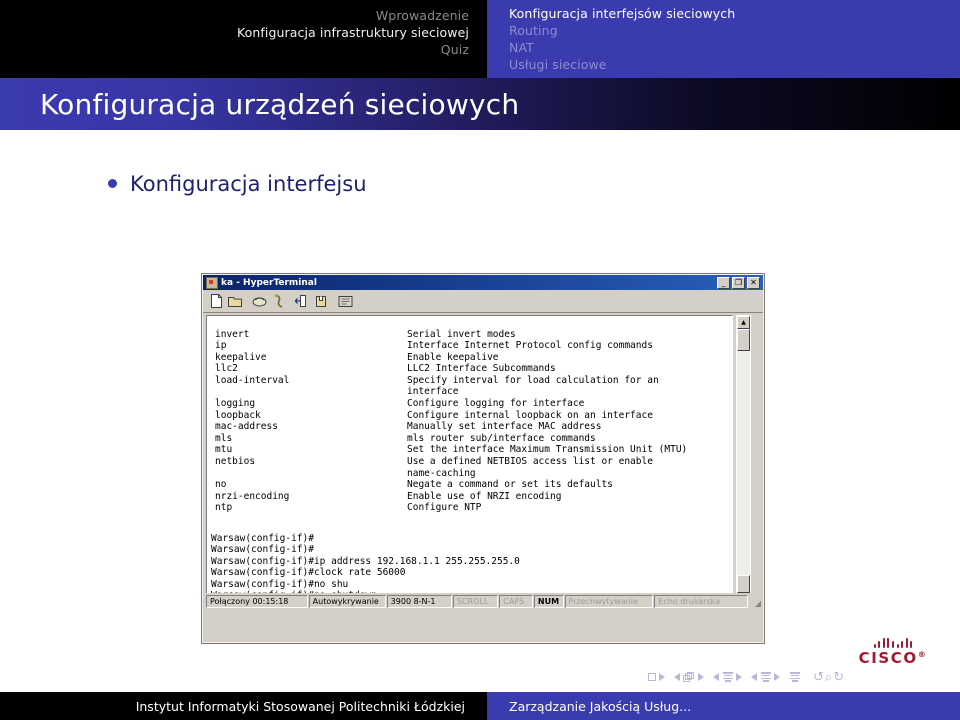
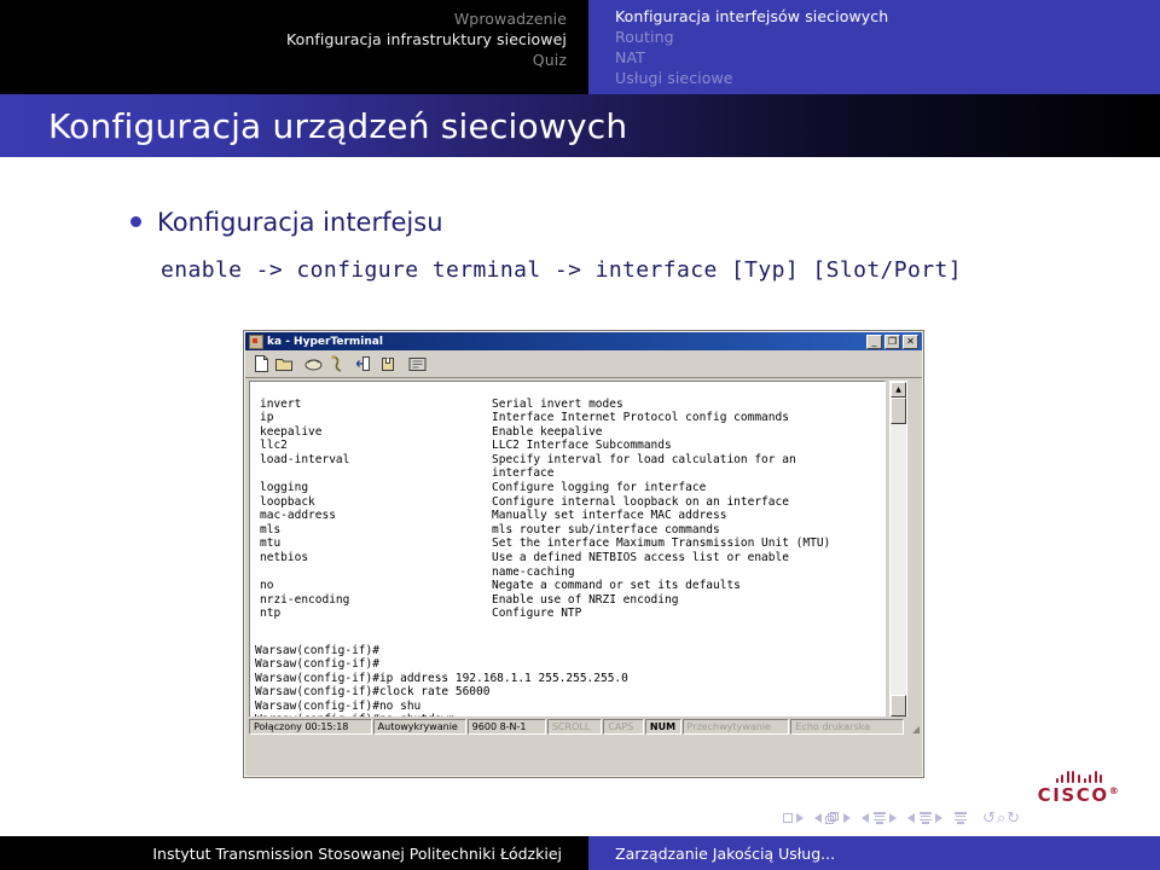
  Wprowadzenie
  Konfiguracja infrastruktury sieciowej
  Quiz
  Konfiguracja interfejsów sieciowych
  Routing
  NAT
  Usługi sieciowe
  Konfiguracja urządzeń sieciowych
  Konfiguracja interfejsu
+ enable -> configure terminal -> interface [Typ] [Slot/Port]
  ka - HyperTerminal
  _
  ❐
  ✕
  invert
  ip
  keepalive
  llc2
  load-interval
  logging
  loopback
  mac-address
  mls
  mtu
  netbios
  no
  nrzi-encoding
  ntp
  Serial invert modes
  Interface Internet Protocol config commands
  Enable keepalive
  LLC2 Interface Subcommands
  Specify interval for load calculation for an
  interface
  Configure logging for interface
  Configure internal loopback on an interface
  Manually set interface MAC address
  mls router sub/interface commands
  Set the interface Maximum Transmission Unit (MTU)
  Use a defined NETBIOS access list or enable
  name-caching
  Negate a command or set its defaults
  Enable use of NRZI encoding
  Configure NTP
  Warsaw(config-if)#
  Warsaw(config-if)#
  Warsaw(config-if)#ip address 192.168.1.1 255.255.255.0
  Warsaw(config-if)#clock rate 56000
  Warsaw(config-if)#no shu
  Połączony 00:15:18
  Autowykrywanie
- 3900 8-N-1
+ 9600 8-N-1
  SCROLL
  CAPS
  NUM
  Przechwytywanie
  Echo drukarska
  ◢
  CISCO®
  ↺⌕↻
- Instytut Informatyki Stosowanej Politechniki Łódzkiej
+ Instytut Transmission Stosowanej Politechniki Łódzkiej
  Zarządzanie Jakością Usług...
